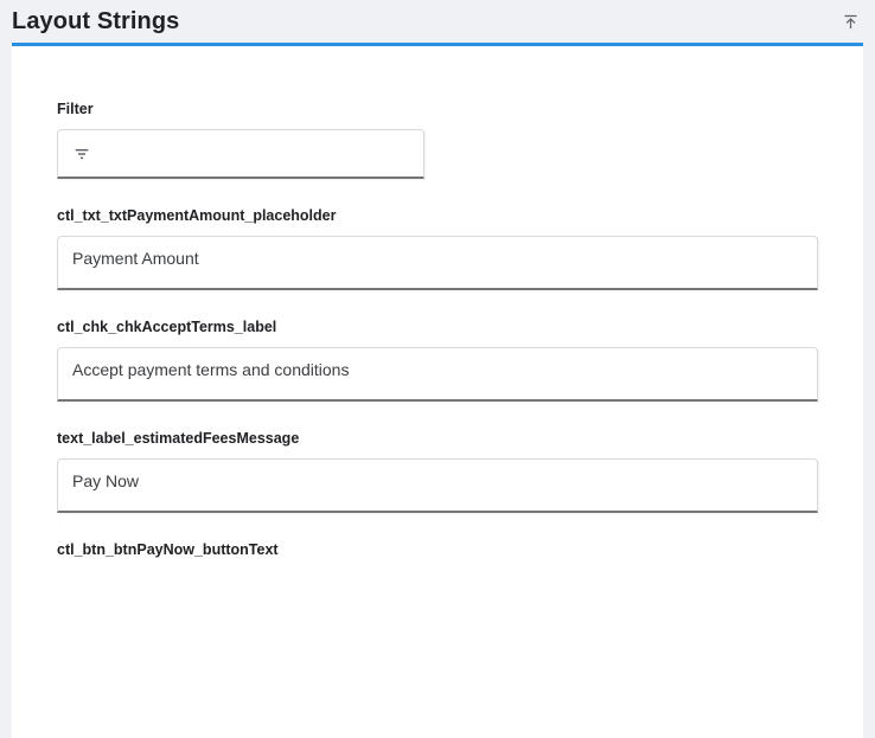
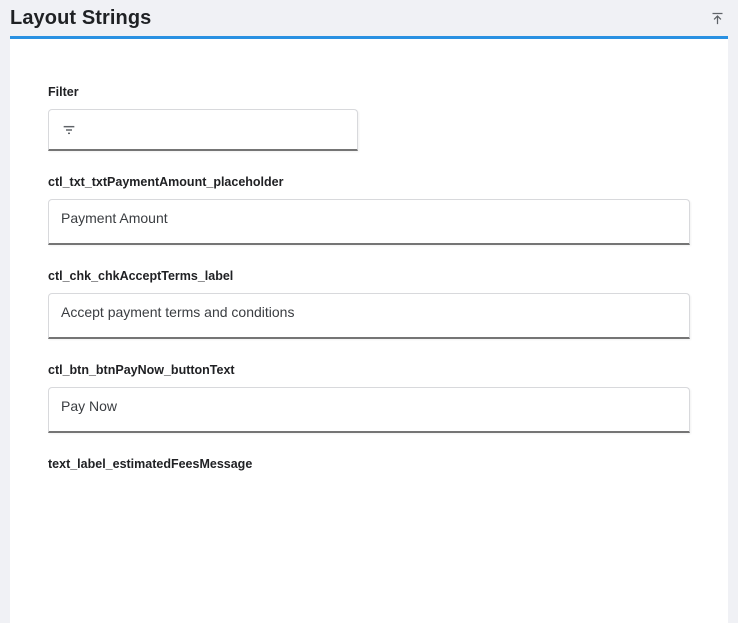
  Layout Strings
  Filter
  ctl_txt_txtPaymentAmount_placeholder
  Payment Amount
  ctl_chk_chkAcceptTerms_label
  Accept payment terms and conditions
- text_label_estimatedFeesMessage
+ ctl_btn_btnPayNow_buttonText
  Pay Now
- ctl_btn_btnPayNow_buttonText
+ text_label_estimatedFeesMessage
